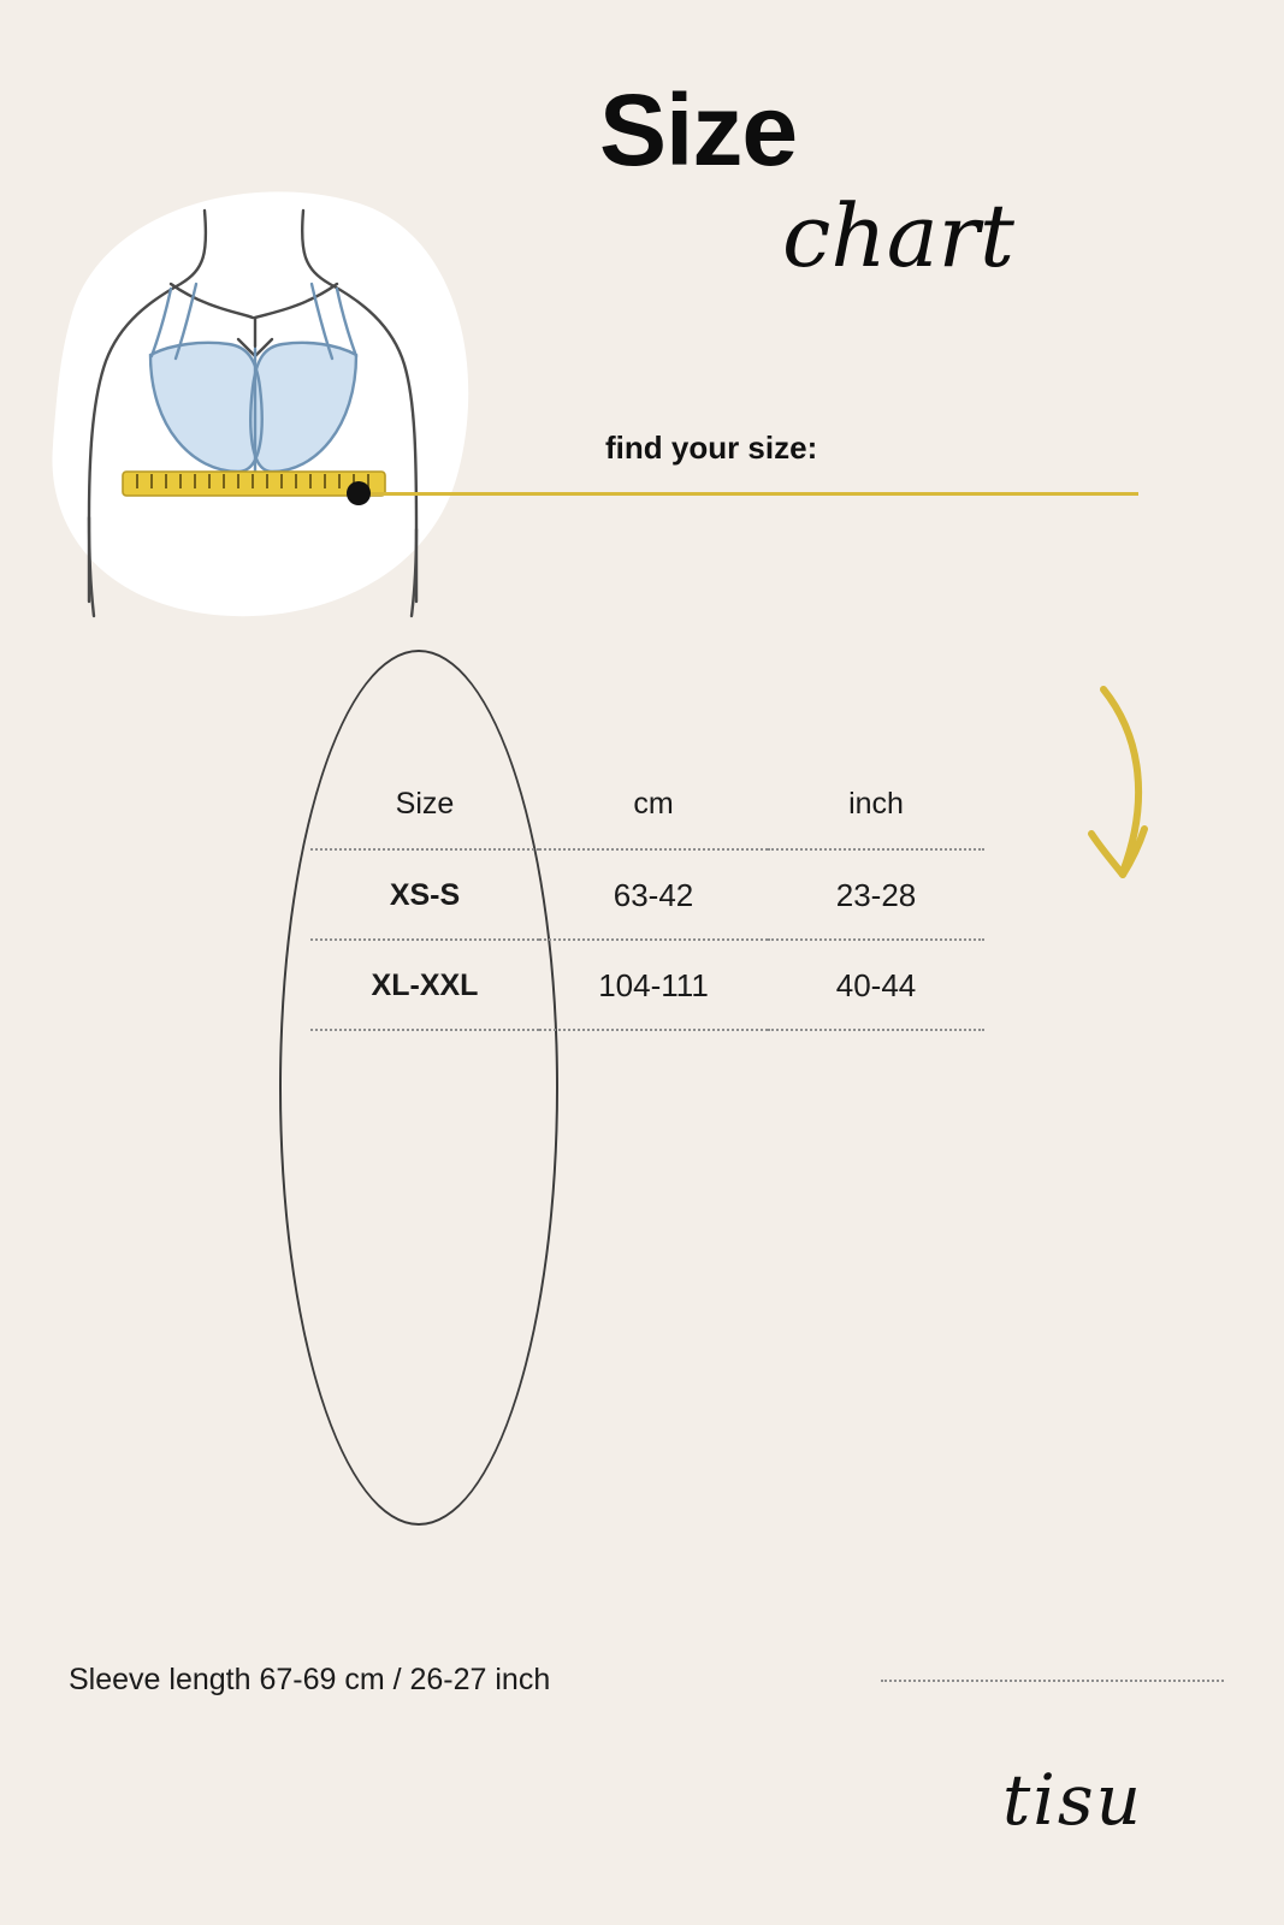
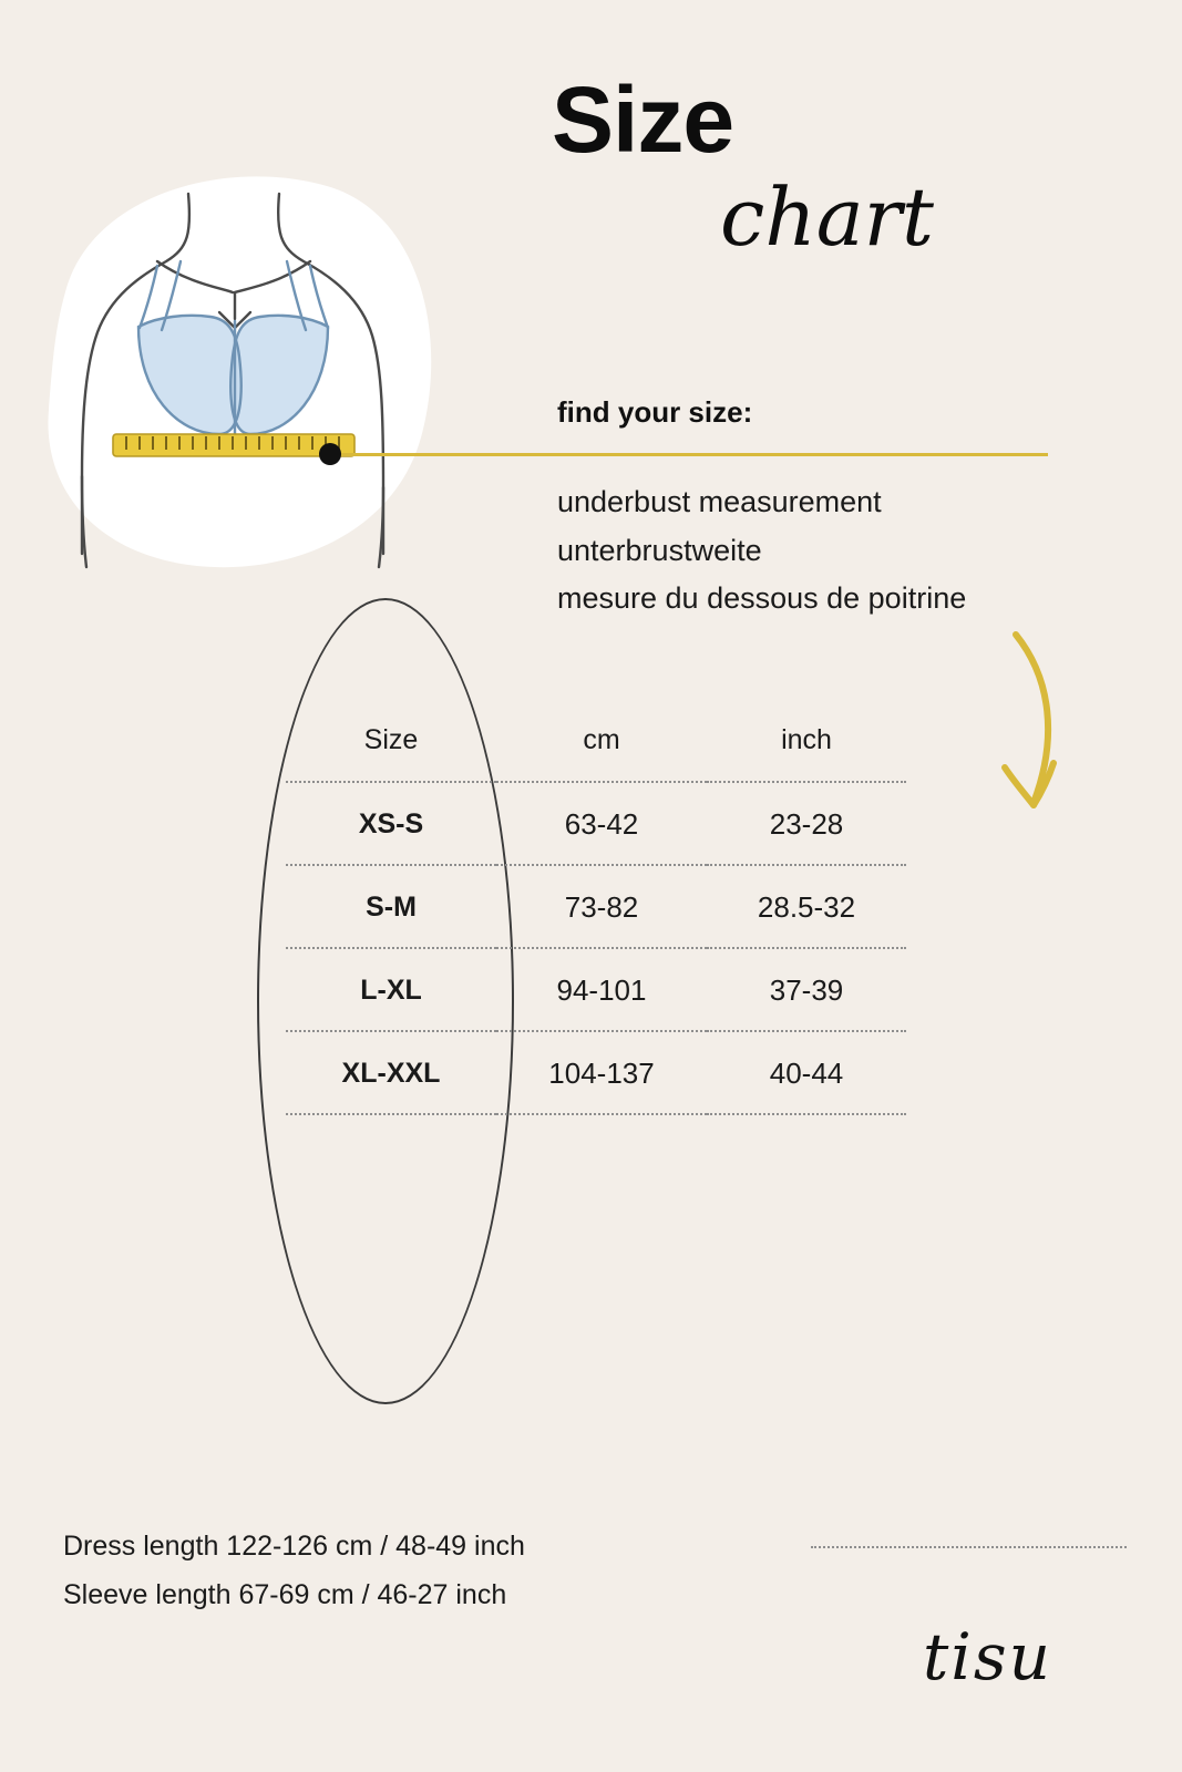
  Size
  chart
  find your size:
+ underbust measurement
+ unterbrustweite
+ mesure du dessous de poitrine
  Size	cm	inch
  XS-S	63-42	23-28
+ S-M	73-82	28.5-32
+ L-XL	94-101	37-39
- XL-XXL	104-111	40-44
+ XL-XXL	104-137	40-44
+ Dress length 122-126 cm / 48-49 inch
- Sleeve length 67-69 cm / 26-27 inch
+ Sleeve length 67-69 cm / 46-27 inch
  tisu
